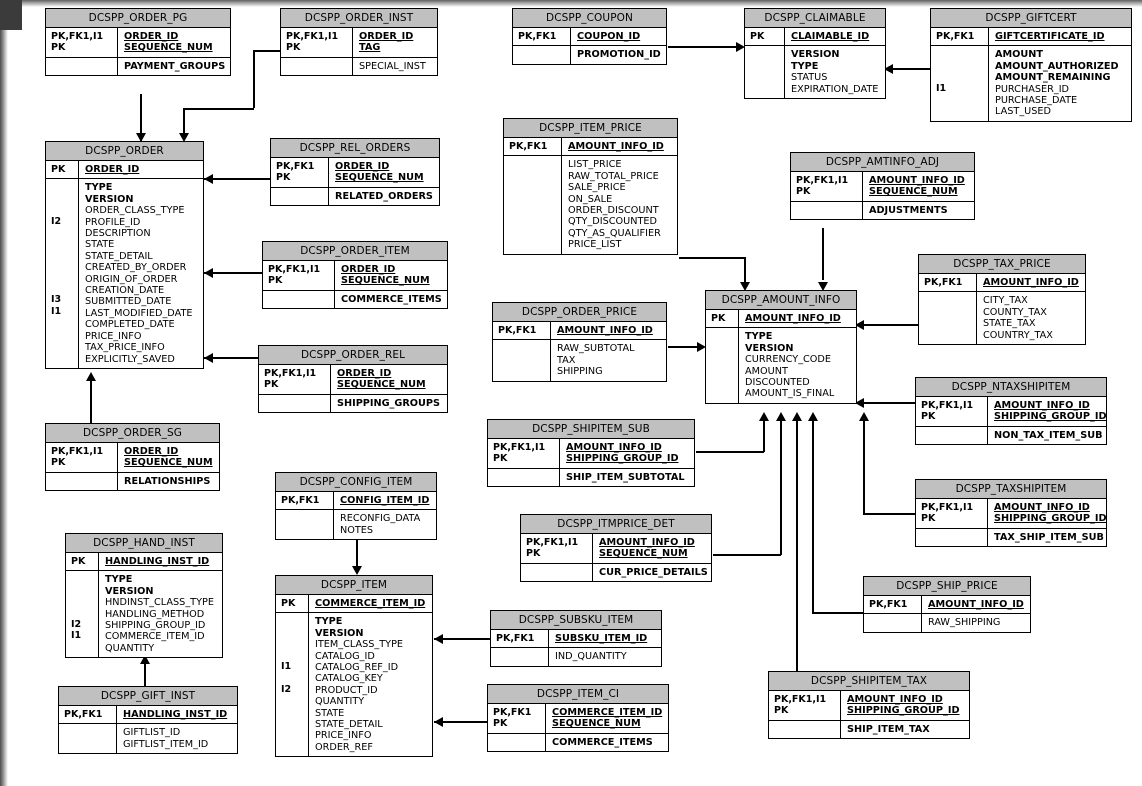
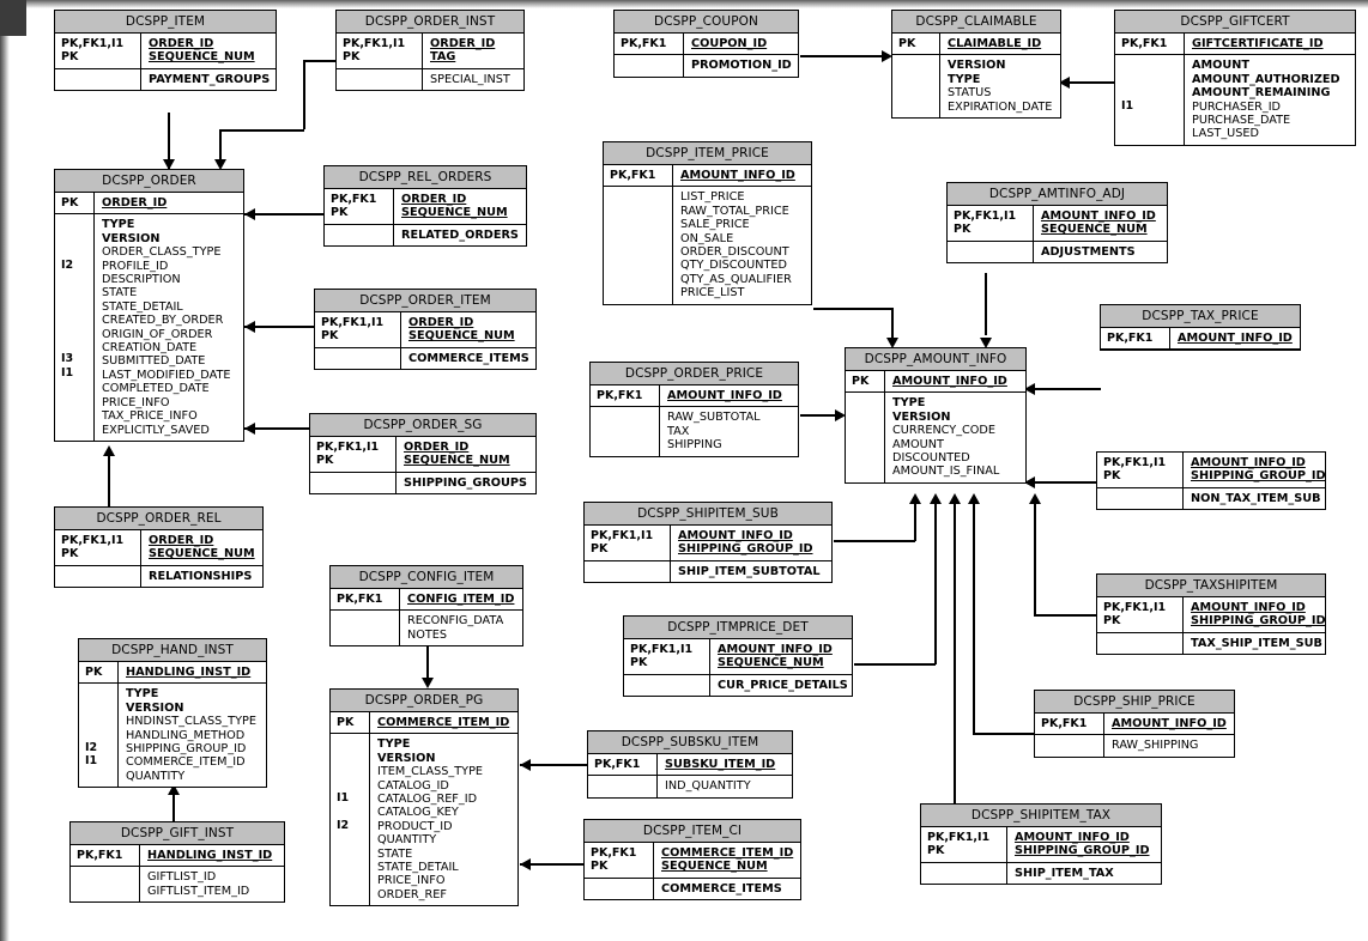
- DCSPP_ORDER_PG
+ DCSPP_ITEM
  PK,FK1,I1
  PK
  ORDER_ID
  SEQUENCE_NUM
  PAYMENT_GROUPS
  DCSPP_ORDER_INST
  PK,FK1,I1
  PK
  ORDER_ID
  TAG
  SPECIAL_INST
  DCSPP_COUPON
  PK,FK1
  COUPON_ID
  PROMOTION_ID
  DCSPP_CLAIMABLE
  PK
  CLAIMABLE_ID
  VERSION
  TYPE
  STATUS
  EXPIRATION_DATE
  DCSPP_GIFTCERT
  PK,FK1
  GIFTCERTIFICATE_ID
  I1
  AMOUNT
  AMOUNT_AUTHORIZED
  AMOUNT_REMAINING
  PURCHASER_ID
  PURCHASE_DATE
  LAST_USED
  DCSPP_ORDER
  PK
  ORDER_ID
  I2
  I3
  I1
  TYPE
  VERSION
  ORDER_CLASS_TYPE
  PROFILE_ID
  DESCRIPTION
  STATE
  STATE_DETAIL
  CREATED_BY_ORDER
  ORIGIN_OF_ORDER
  CREATION_DATE
  SUBMITTED_DATE
  LAST_MODIFIED_DATE
  COMPLETED_DATE
  PRICE_INFO
  TAX_PRICE_INFO
  EXPLICITLY_SAVED
  DCSPP_REL_ORDERS
  PK,FK1
  PK
  ORDER_ID
  SEQUENCE_NUM
  RELATED_ORDERS
  DCSPP_ORDER_ITEM
  PK,FK1,I1
  PK
  ORDER_ID
  SEQUENCE_NUM
  COMMERCE_ITEMS
- DCSPP_ORDER_REL
+ DCSPP_ORDER_SG
  PK,FK1,I1
  PK
  ORDER_ID
  SEQUENCE_NUM
  SHIPPING_GROUPS
- DCSPP_ORDER_SG
+ DCSPP_ORDER_REL
  PK,FK1,I1
  PK
  ORDER_ID
  SEQUENCE_NUM
  RELATIONSHIPS
  DCSPP_HAND_INST
  PK
  HANDLING_INST_ID
  I2
  I1
  TYPE
  VERSION
  HNDINST_CLASS_TYPE
  HANDLING_METHOD
  SHIPPING_GROUP_ID
  COMMERCE_ITEM_ID
  QUANTITY
  DCSPP_GIFT_INST
  PK,FK1
  HANDLING_INST_ID
  GIFTLIST_ID
  GIFTLIST_ITEM_ID
  DCSPP_CONFIG_ITEM
  PK,FK1
  CONFIG_ITEM_ID
  RECONFIG_DATA
  NOTES
- DCSPP_ITEM
+ DCSPP_ORDER_PG
  PK
  COMMERCE_ITEM_ID
  I1
  I2
  TYPE
  VERSION
  ITEM_CLASS_TYPE
  CATALOG_ID
  CATALOG_REF_ID
  CATALOG_KEY
  PRODUCT_ID
  QUANTITY
  STATE
  STATE_DETAIL
  PRICE_INFO
  ORDER_REF
  DCSPP_SUBSKU_ITEM
  PK,FK1
  SUBSKU_ITEM_ID
  IND_QUANTITY
  DCSPP_ITEM_CI
  PK,FK1
  PK
  COMMERCE_ITEM_ID
  SEQUENCE_NUM
  COMMERCE_ITEMS
  DCSPP_ITEM_PRICE
  PK,FK1
  AMOUNT_INFO_ID
  LIST_PRICE
  RAW_TOTAL_PRICE
  SALE_PRICE
  ON_SALE
  ORDER_DISCOUNT
  QTY_DISCOUNTED
  QTY_AS_QUALIFIER
  PRICE_LIST
  DCSPP_AMTINFO_ADJ
  PK,FK1,I1
  PK
  AMOUNT_INFO_ID
  SEQUENCE_NUM
  ADJUSTMENTS
  DCSPP_ORDER_PRICE
  PK,FK1
  AMOUNT_INFO_ID
  RAW_SUBTOTAL
  TAX
  SHIPPING
  DCSPP_AMOUNT_INFO
  PK
  AMOUNT_INFO_ID
  TYPE
  VERSION
  CURRENCY_CODE
  AMOUNT
  DISCOUNTED
  AMOUNT_IS_FINAL
  DCSPP_TAX_PRICE
  PK,FK1
  AMOUNT_INFO_ID
- CITY_TAX
- COUNTY_TAX
- STATE_TAX
- COUNTRY_TAX
- DCSPP_NTAXSHIPITEM
  PK,FK1,I1
  PK
  AMOUNT_INFO_ID
  SHIPPING_GROUP_ID
  NON_TAX_ITEM_SUB
  DCSPP_SHIPITEM_SUB
  PK,FK1,I1
  PK
  AMOUNT_INFO_ID
  SHIPPING_GROUP_ID
  SHIP_ITEM_SUBTOTAL
  DCSPP_TAXSHIPITEM
  PK,FK1,I1
  PK
  AMOUNT_INFO_ID
  SHIPPING_GROUP_ID
  TAX_SHIP_ITEM_SUB
  DCSPP_ITMPRICE_DET
  PK,FK1,I1
  PK
  AMOUNT_INFO_ID
  SEQUENCE_NUM
  CUR_PRICE_DETAILS
  DCSPP_SHIP_PRICE
  PK,FK1
  AMOUNT_INFO_ID
  RAW_SHIPPING
  DCSPP_SHIPITEM_TAX
  PK,FK1,I1
  PK
  AMOUNT_INFO_ID
  SHIPPING_GROUP_ID
  SHIP_ITEM_TAX
